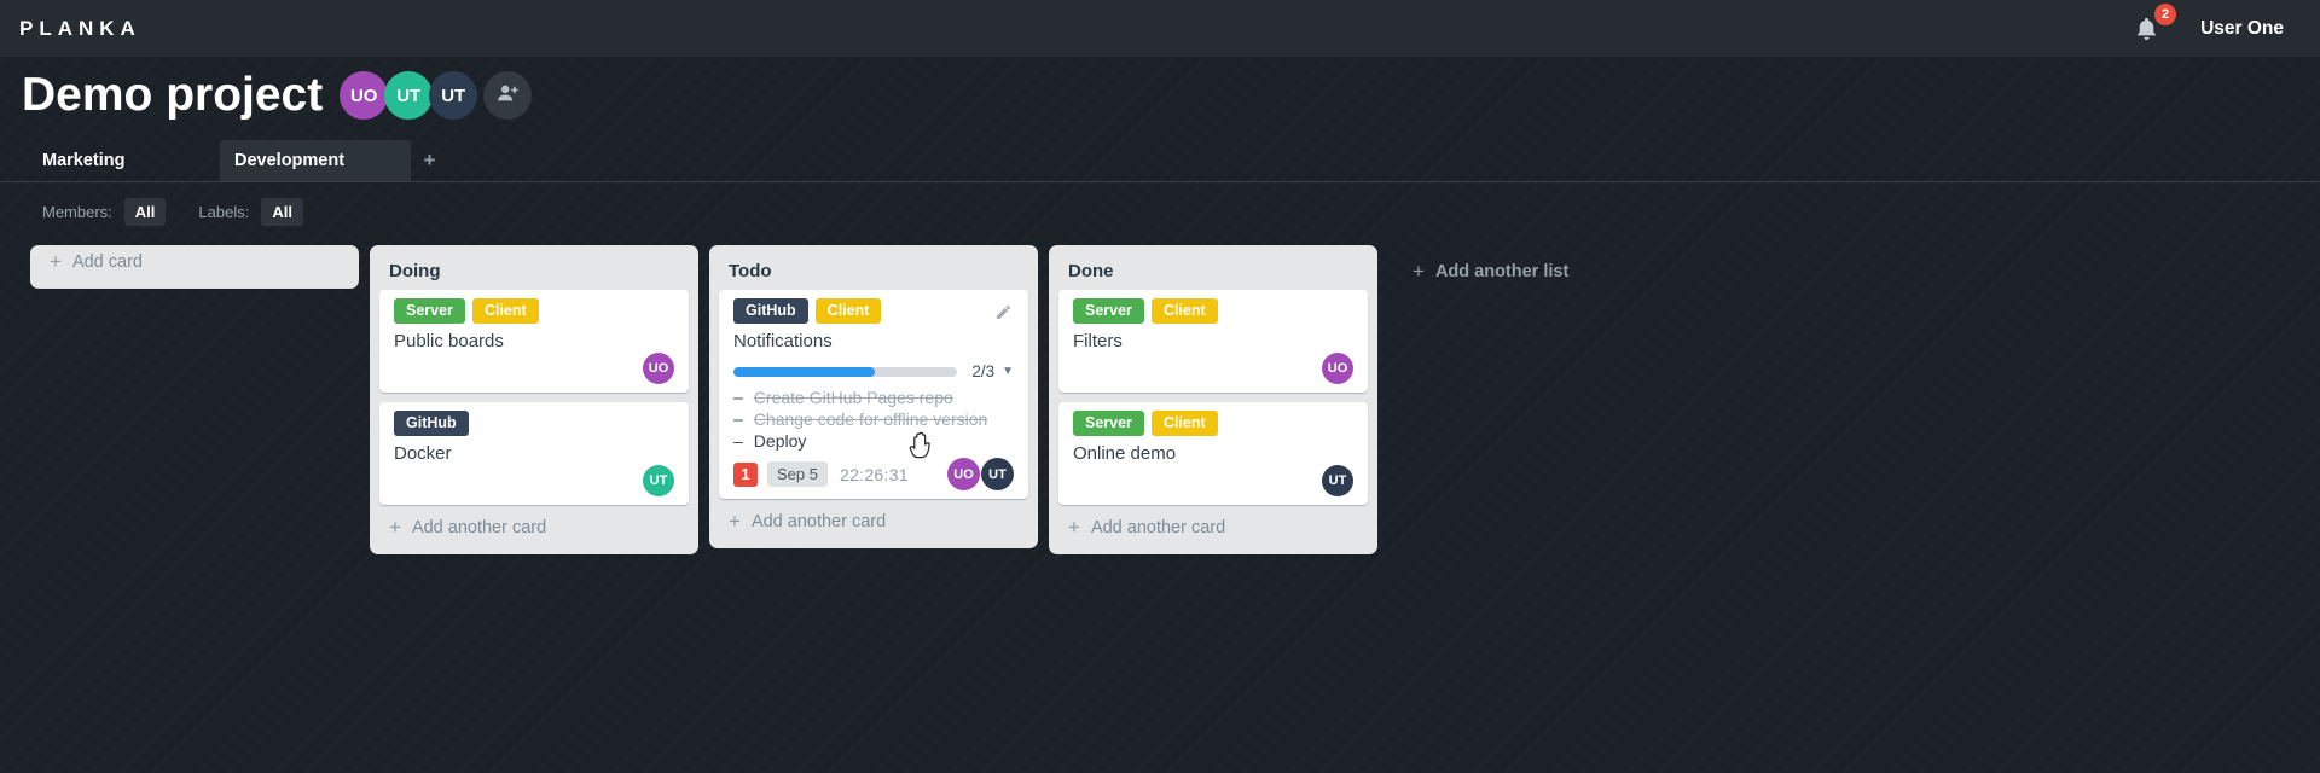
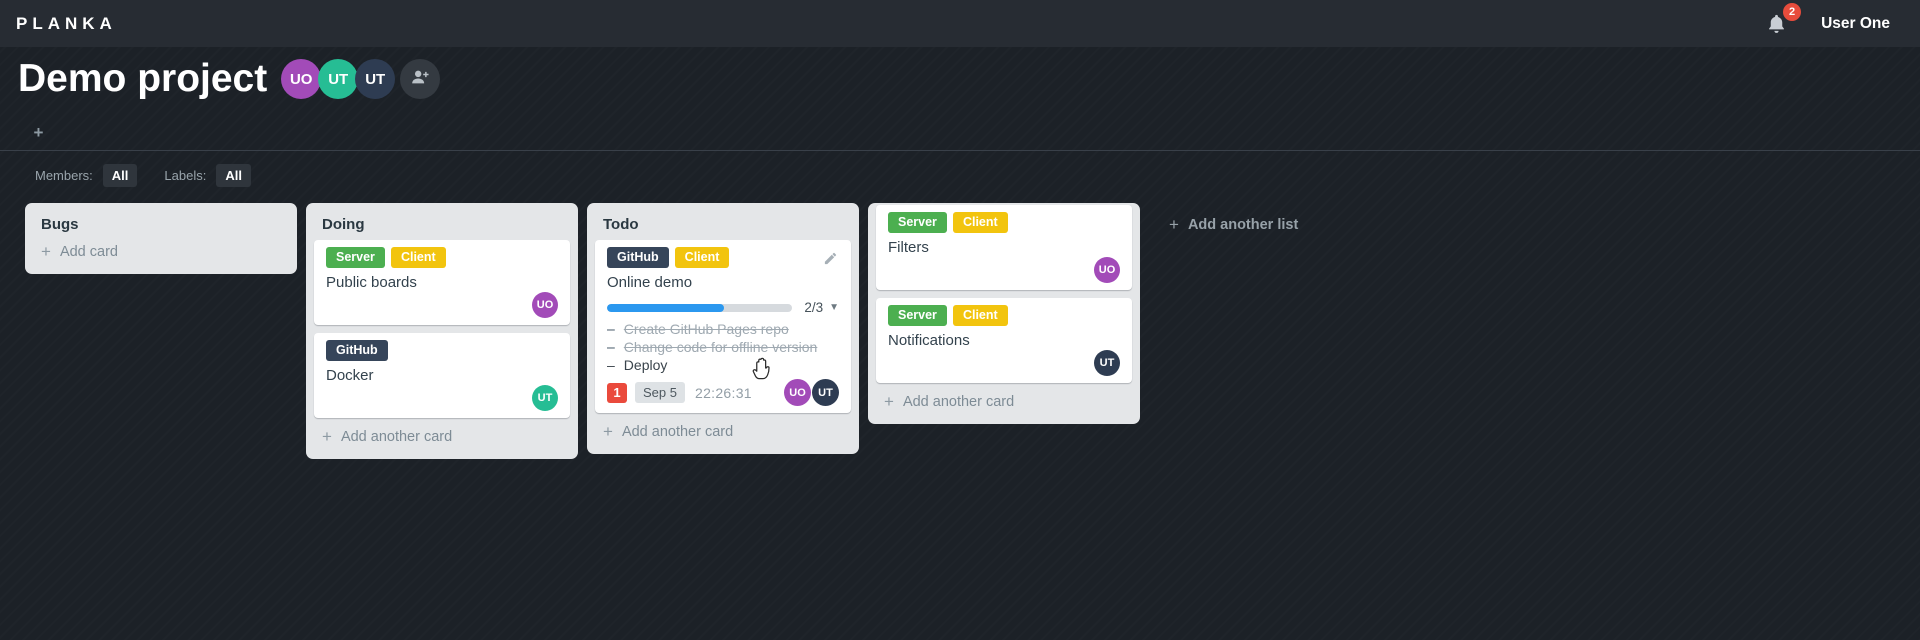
  PLANKA
  2
  User One
  Demo project
  UO
  UT
  UT
- Marketing
- Development
  Members:
  All
  Labels:
  All
+ Bugs
  Add card
  Doing
  Server
  Client
  Public boards
  UO
  GitHub
  Docker
  UT
  Add another card
  Todo
  GitHub
  Client
- Notifications
+ Online demo
  2/3
  ▼
  Create GitHub Pages repo
  Change code for offline version
  Deploy
  1
  Sep 5
  22:26:31
  UO
  UT
  Add another card
- Done
  Server
  Client
  Filters
  UO
  Server
  Client
- Online demo
+ Notifications
  UT
  Add another card
  Add another list
